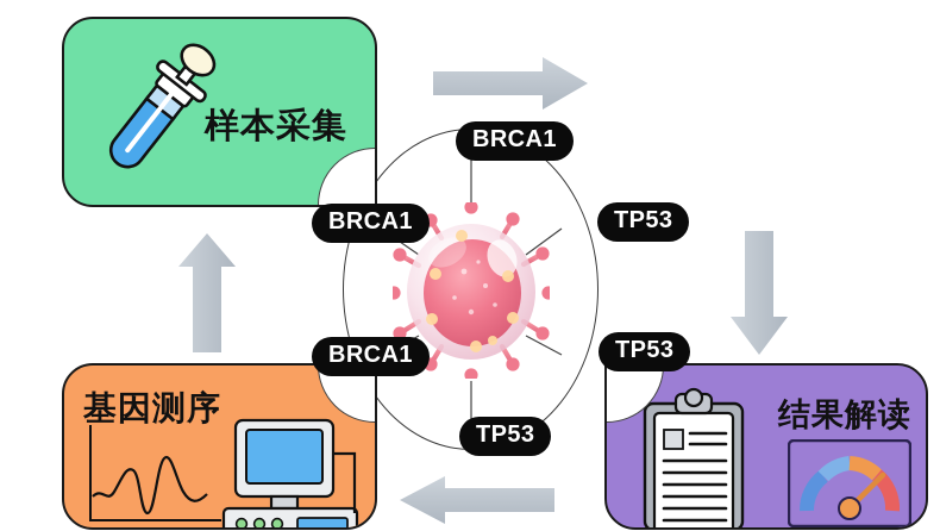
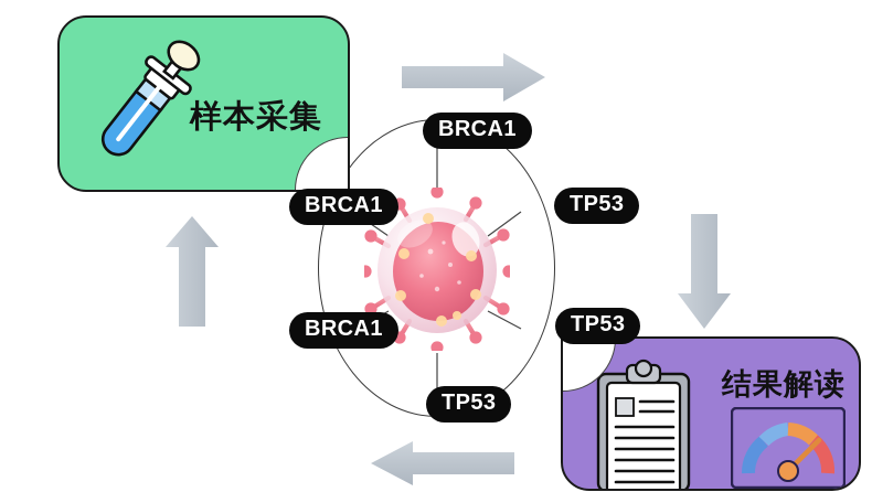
  样本采集
- 基因测序
  结果解读
  BRCA1
  BRCA1
  TP53
  BRCA1
  TP53
  TP53
